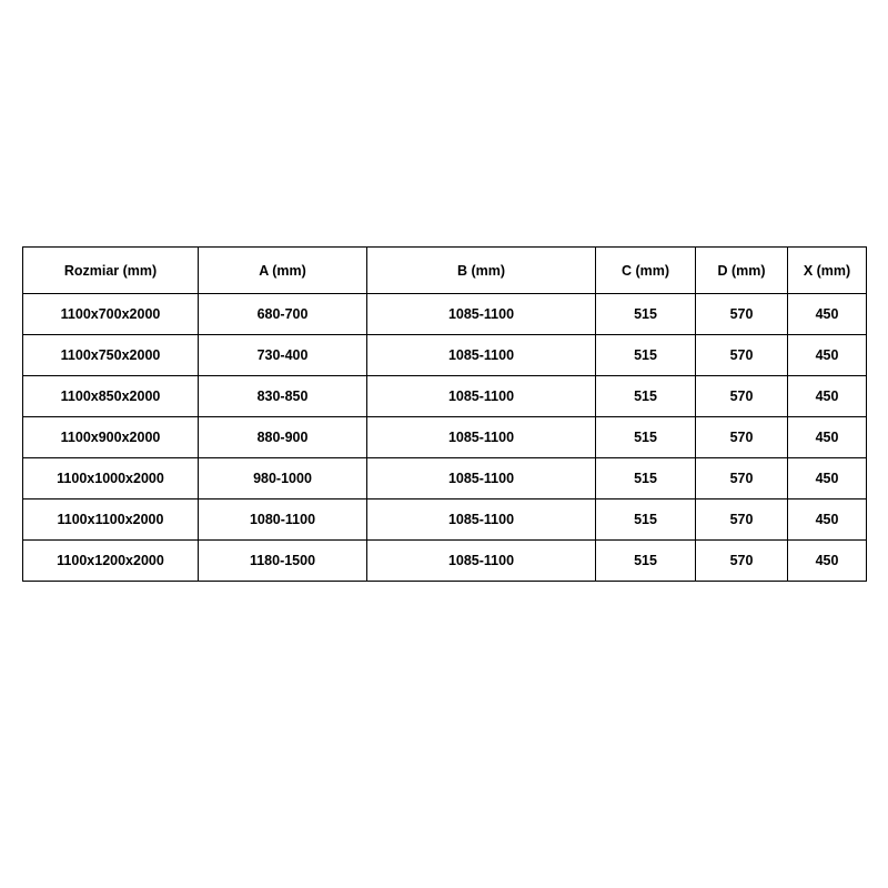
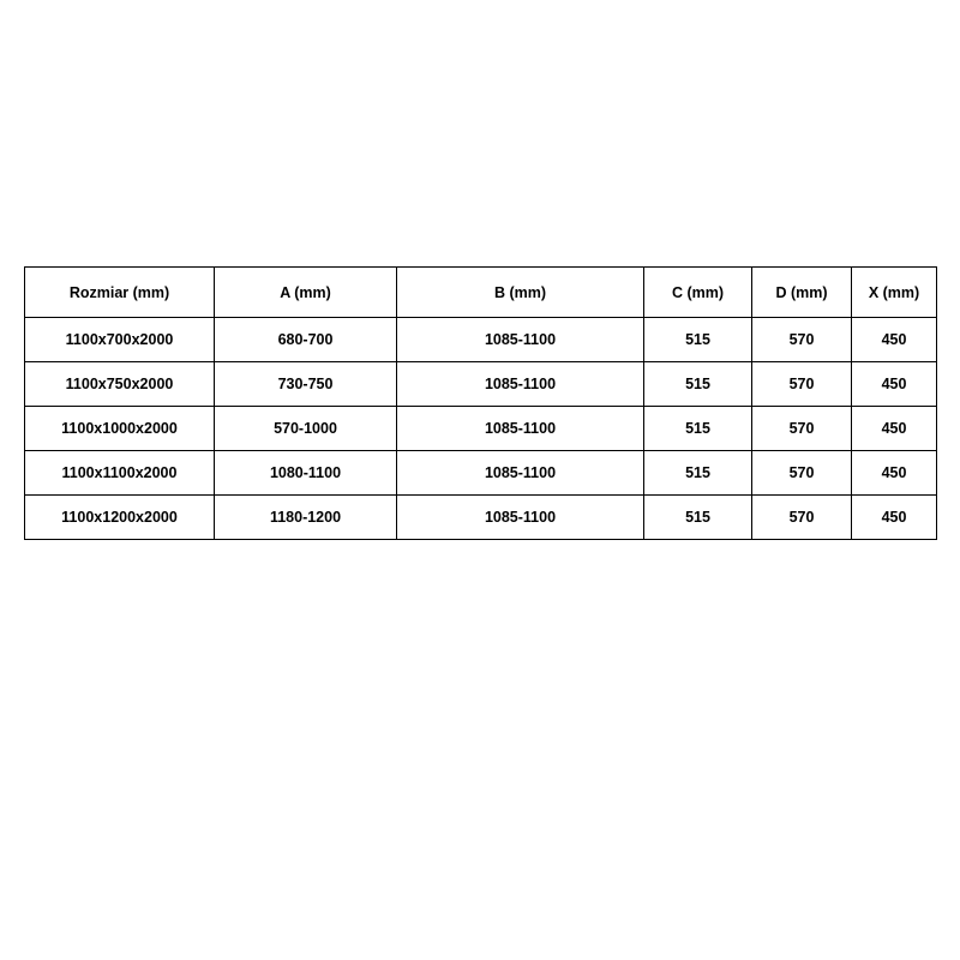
  Rozmiar (mm)	A (mm)	B (mm)	C (mm)	D (mm)	X (mm)
  1100x700x2000	680-700	1085-1100	515	570	450
- 1100x750x2000	730-400	1085-1100	515	570	450
+ 1100x750x2000	730-750	1085-1100	515	570	450
- 1100x850x2000	830-850	1085-1100	515	570	450
- 1100x900x2000	880-900	1085-1100	515	570	450
- 1100x1000x2000	980-1000	1085-1100	515	570	450
+ 1100x1000x2000	570-1000	1085-1100	515	570	450
  1100x1100x2000	1080-1100	1085-1100	515	570	450
- 1100x1200x2000	1180-1500	1085-1100	515	570	450
+ 1100x1200x2000	1180-1200	1085-1100	515	570	450
